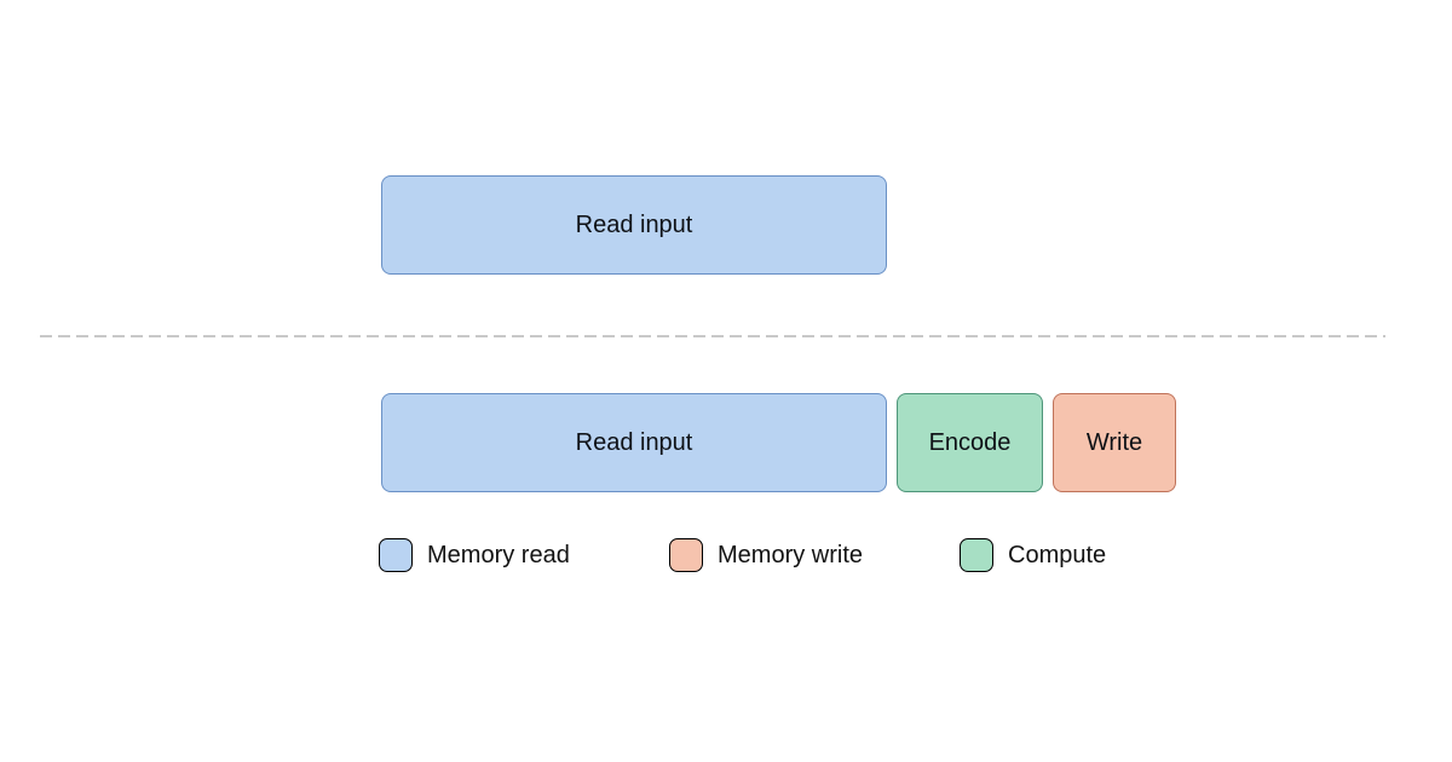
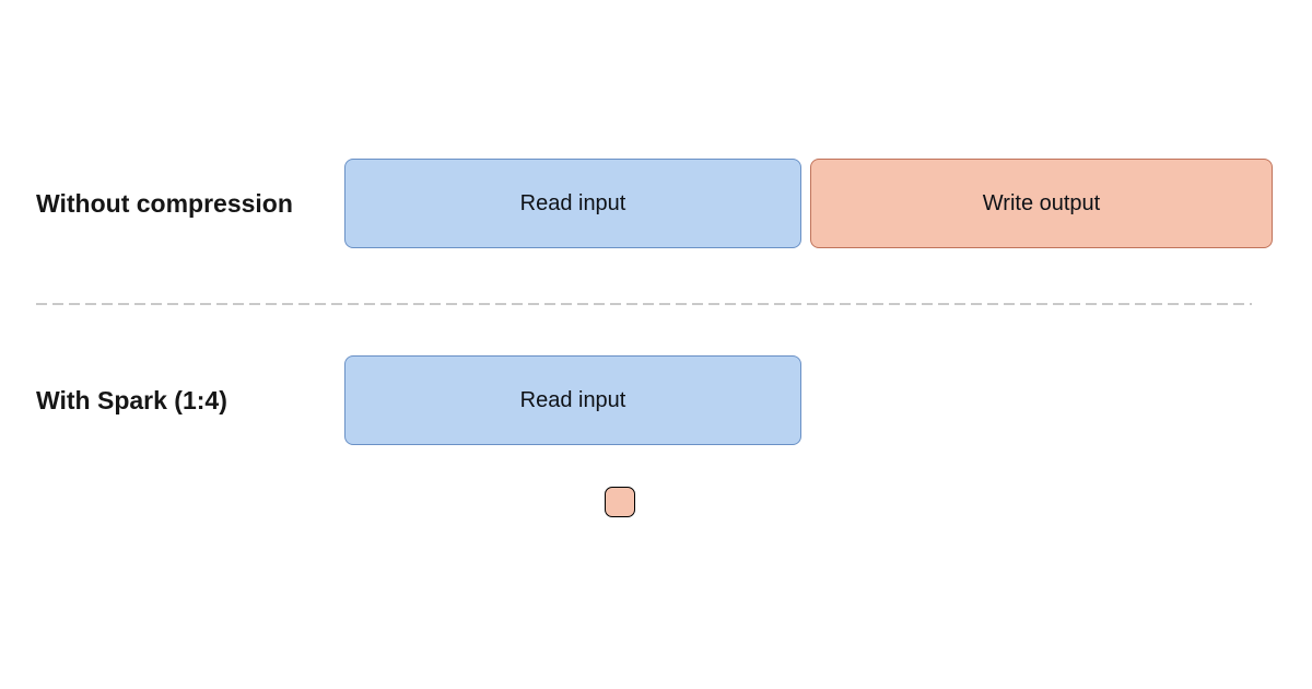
+ Without compression
  Read input
+ Write output
+ With Spark (1:4)
  Read input
- Encode
- Write
- Memory read
- Memory write
- Compute
